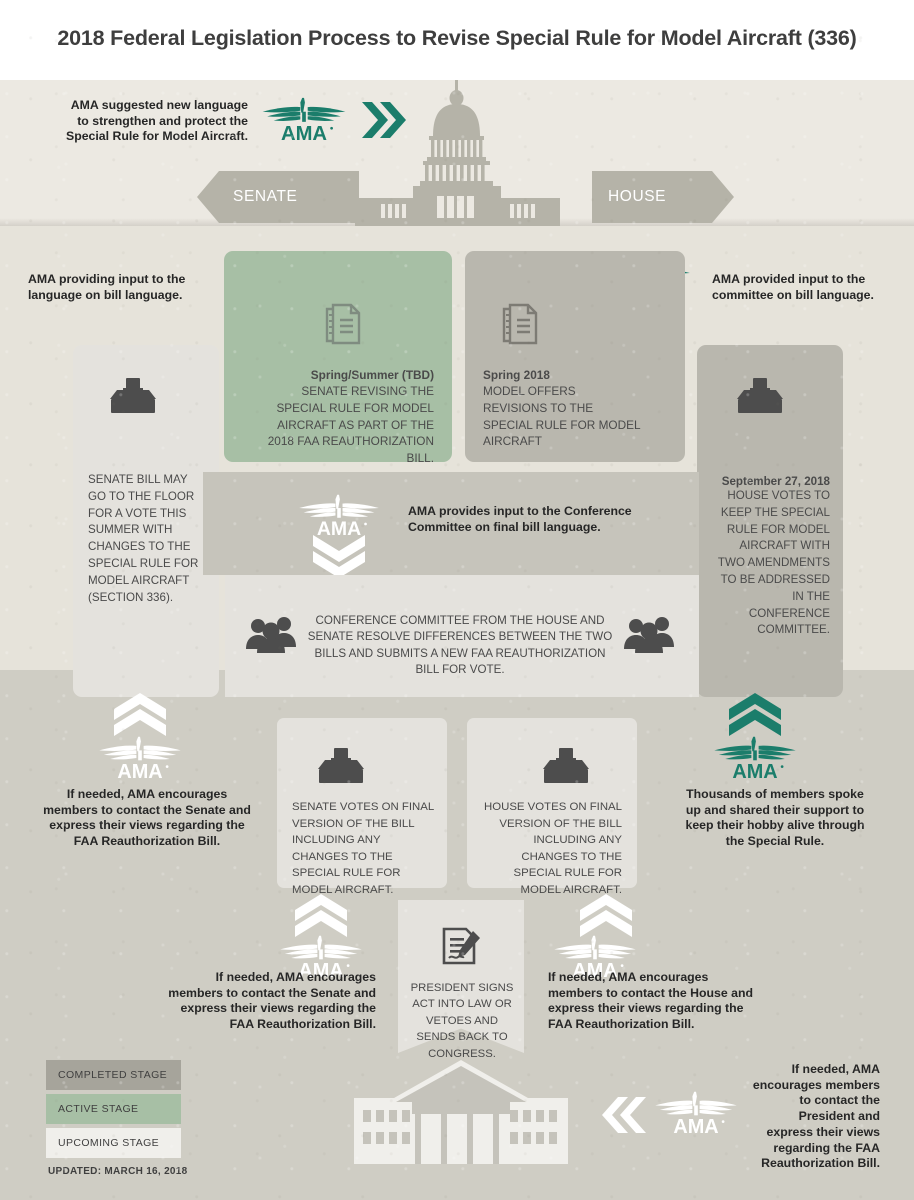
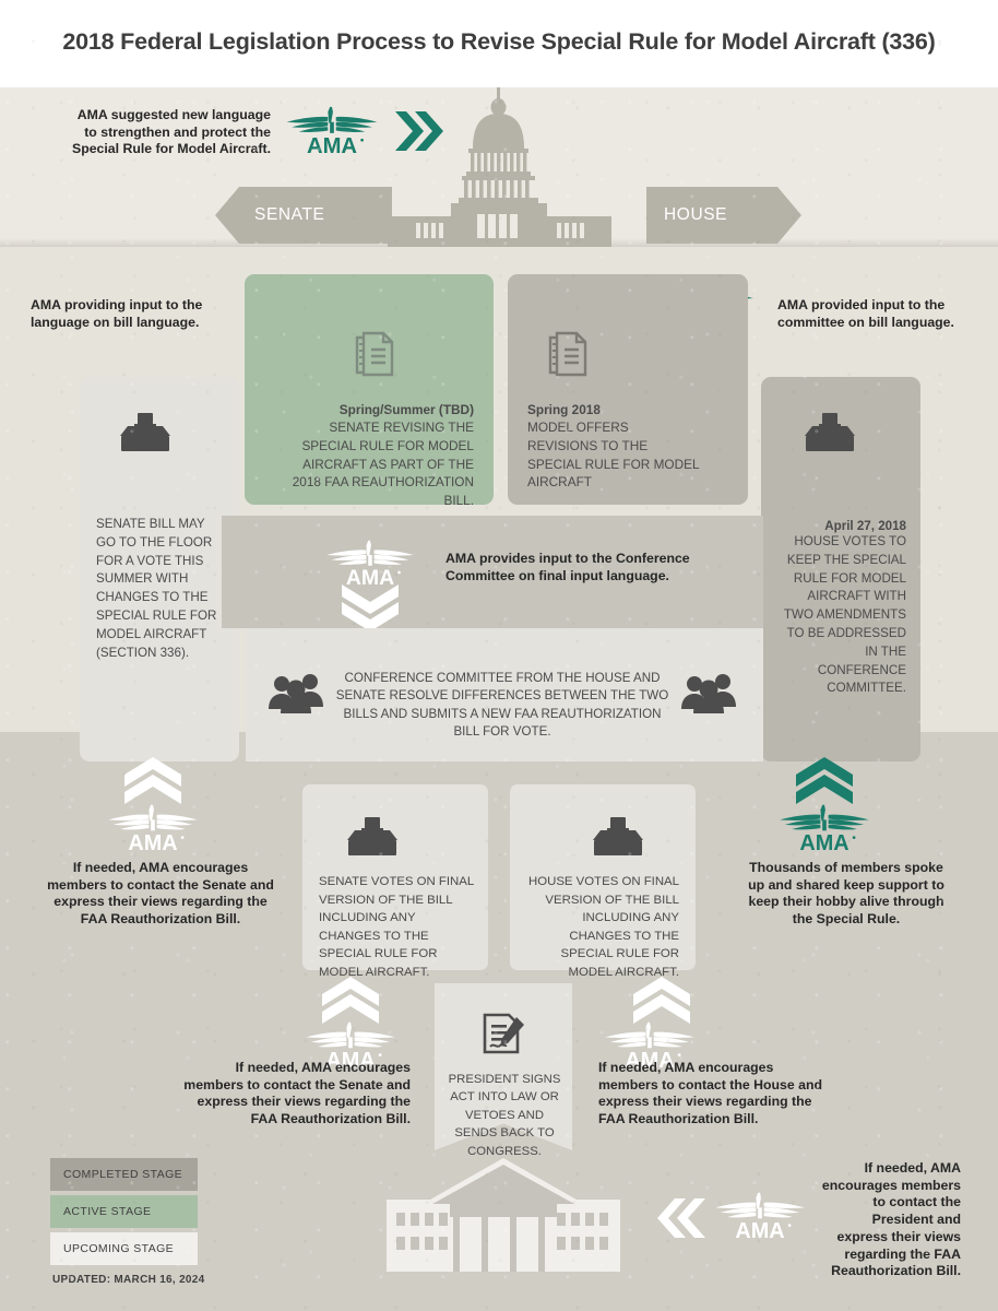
  2018 Federal Legislation Process to Revise Special Rule for Model Aircraft (336)
  AMA suggested new language to strengthen and protect the Special Rule for Model Aircraft.
  AMA
  SENATE
  HOUSE
  AMA providing input to the language on bill language.
  AMA provided input to the committee on bill language.
  SENATE BILL MAY GO TO THE FLOOR FOR A VOTE THIS SUMMER WITH CHANGES TO THE SPECIAL RULE FOR MODEL AIRCRAFT (SECTION 336).
  Spring/Summer (TBD)
  SENATE REVISING THE SPECIAL RULE FOR MODEL AIRCRAFT AS PART OF THE 2018 FAA REAUTHORIZATION BILL.
  Spring 2018
  MODEL OFFERS REVISIONS TO THE SPECIAL RULE FOR MODEL AIRCRAFT
- September 27, 2018
+ April 27, 2018
  HOUSE VOTES TO KEEP THE SPECIAL RULE FOR MODEL AIRCRAFT WITH TWO AMENDMENTS TO BE ADDRESSED IN THE CONFERENCE COMMITTEE.
  AMA
- AMA provides input to the Conference Committee on final bill language.
+ AMA provides input to the Conference Committee on final input language.
  CONFERENCE COMMITTEE FROM THE HOUSE AND SENATE RESOLVE DIFFERENCES BETWEEN THE TWO BILLS AND SUBMITS A NEW FAA REAUTHORIZATION BILL FOR VOTE.
  AMA
  If needed, AMA encourages members to contact the Senate and express their views regarding the FAA Reauthorization Bill.
  SENATE VOTES ON FINAL VERSION OF THE BILL INCLUDING ANY CHANGES TO THE SPECIAL RULE FOR MODEL AIRCRAFT.
  HOUSE VOTES ON FINAL VERSION OF THE BILL INCLUDING ANY CHANGES TO THE SPECIAL RULE FOR MODEL AIRCRAFT.
  AMA
- Thousands of members spoke up and shared their support to keep their hobby alive through the Special Rule.
+ Thousands of members spoke up and shared keep support to keep their hobby alive through the Special Rule.
  AMA
  If needed, AMA encourages members to contact the Senate and express their views regarding the FAA Reauthorization Bill.
  PRESIDENT SIGNS ACT INTO LAW OR VETOES AND SENDS BACK TO CONGRESS.
  AMA
  If needed, AMA encourages members to contact the House and express their views regarding the FAA Reauthorization Bill.
  If needed, AMA encourages members to contact the President and express their views regarding the FAA Reauthorization Bill.
  AMA
  COMPLETED STAGE
  ACTIVE STAGE
  UPCOMING STAGE
- UPDATED: MARCH 16, 2018
+ UPDATED: MARCH 16, 2024
